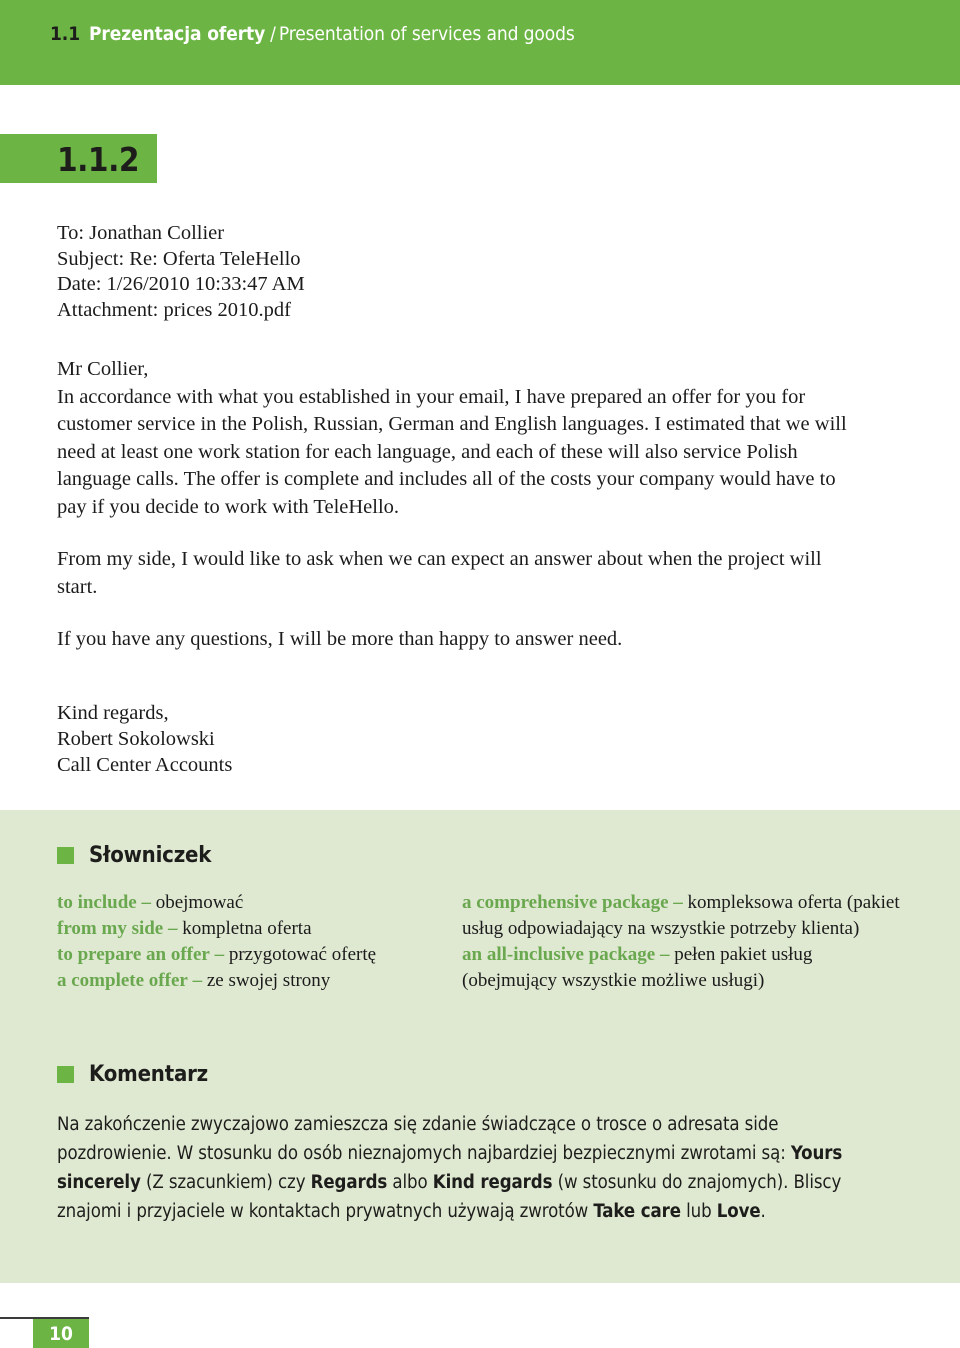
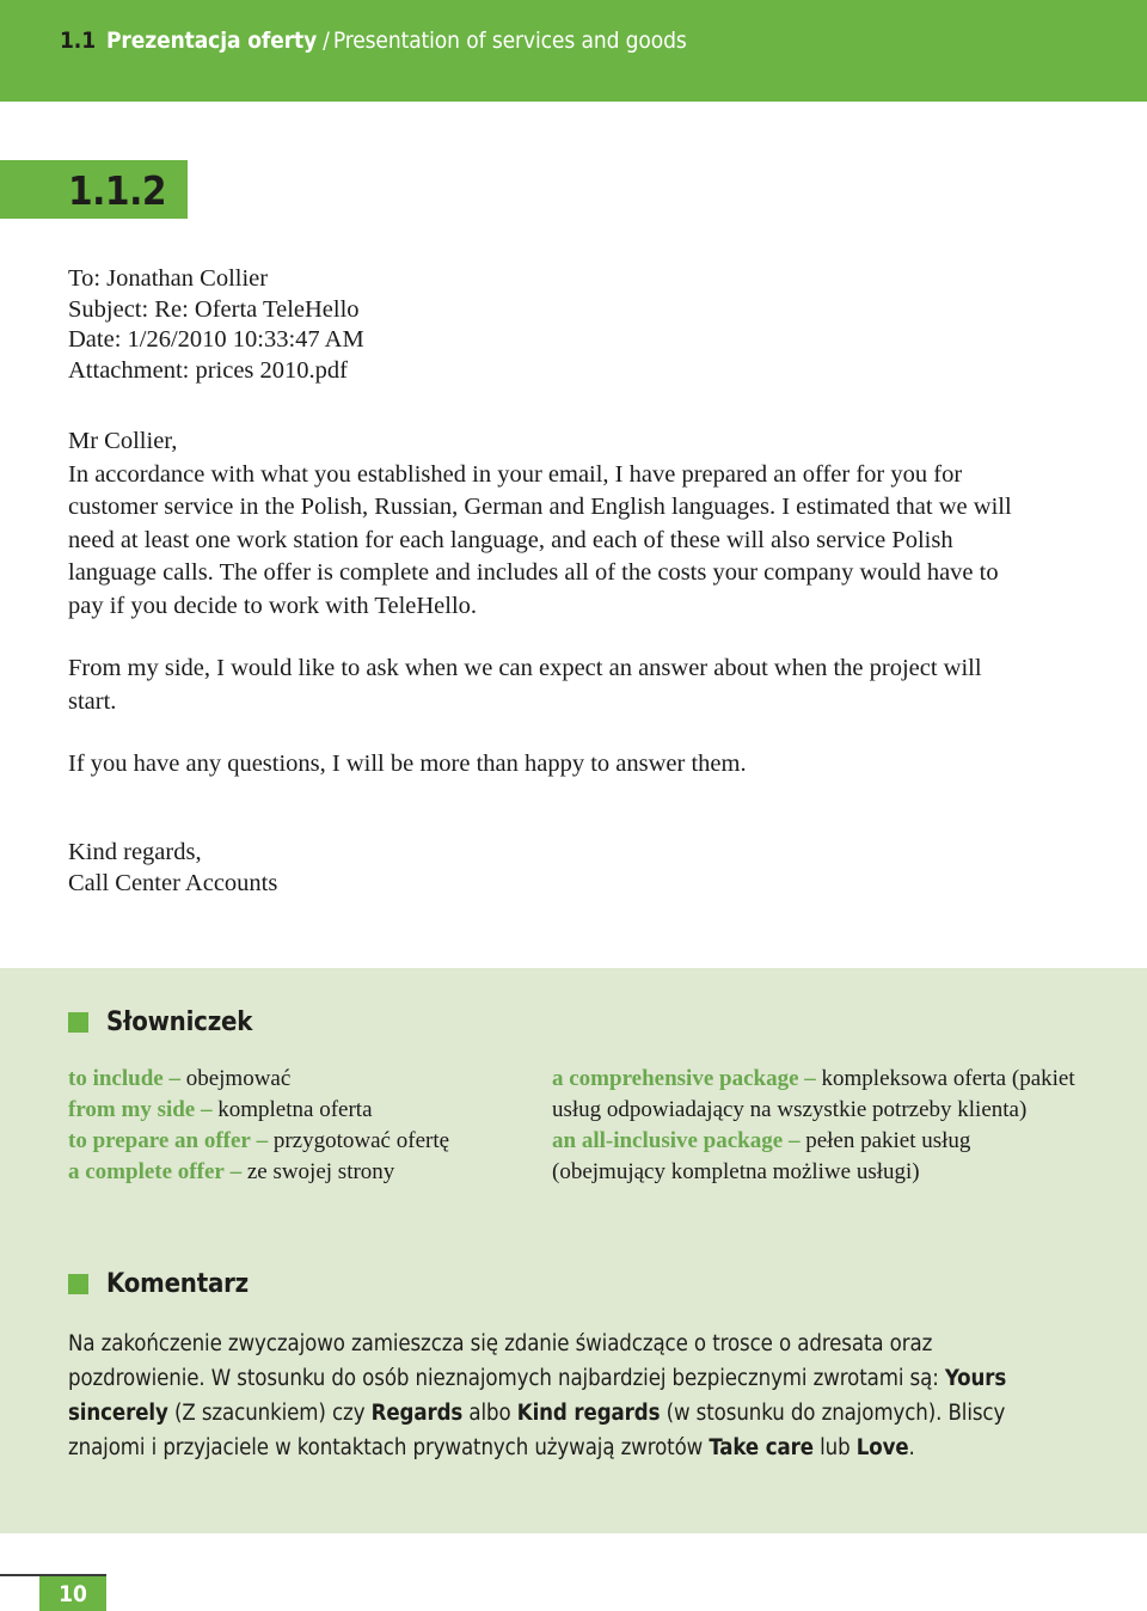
  1.1 Prezentacja oferty / Presentation of services and goods
  1.1.2
  To: Jonathan Collier
  Subject: Re: Oferta TeleHello
  Date: 1/26/2010 10:33:47 AM
  Attachment: prices 2010.pdf
  Mr Collier,
  In accordance with what you established in your email, I have prepared an offer for you for customer service in the Polish, Russian, German and English languages. I estimated that we will need at least one work station for each language, and each of these will also service Polish language calls. The offer is complete and includes all of the costs your company would have to pay if you decide to work with TeleHello.
  From my side, I would like to ask when we can expect an answer about when the project will start.
- If you have any questions, I will be more than happy to answer need.
+ If you have any questions, I will be more than happy to answer them.
  Kind regards,
- Robert Sokolowski
  Call Center Accounts
  Słowniczek
  to include – obejmować
  from my side – kompletna oferta
  to prepare an offer – przygotować ofertę
  a complete offer – ze swojej strony
  a comprehensive package – kompleksowa oferta (pakiet usług odpowiadający na wszystkie potrzeby klienta)
- an all-inclusive package – pełen pakiet usług (obejmujący wszystkie możliwe usługi)
+ an all-inclusive package – pełen pakiet usług (obejmujący kompletna możliwe usługi)
  Komentarz
- Na zakończenie zwyczajowo zamieszcza się zdanie świadczące o trosce o adresata side pozdrowienie. W stosunku do osób nieznajomych najbardziej bezpiecznymi zwrotami są: Yours sincerely (Z szacunkiem) czy Regards albo Kind regards (w stosunku do znajomych). Bliscy znajomi i przyjaciele w kontaktach prywatnych używają zwrotów Take care lub Love.
+ Na zakończenie zwyczajowo zamieszcza się zdanie świadczące o trosce o adresata oraz pozdrowienie. W stosunku do osób nieznajomych najbardziej bezpiecznymi zwrotami są: Yours sincerely (Z szacunkiem) czy Regards albo Kind regards (w stosunku do znajomych). Bliscy znajomi i przyjaciele w kontaktach prywatnych używają zwrotów Take care lub Love.
  10
